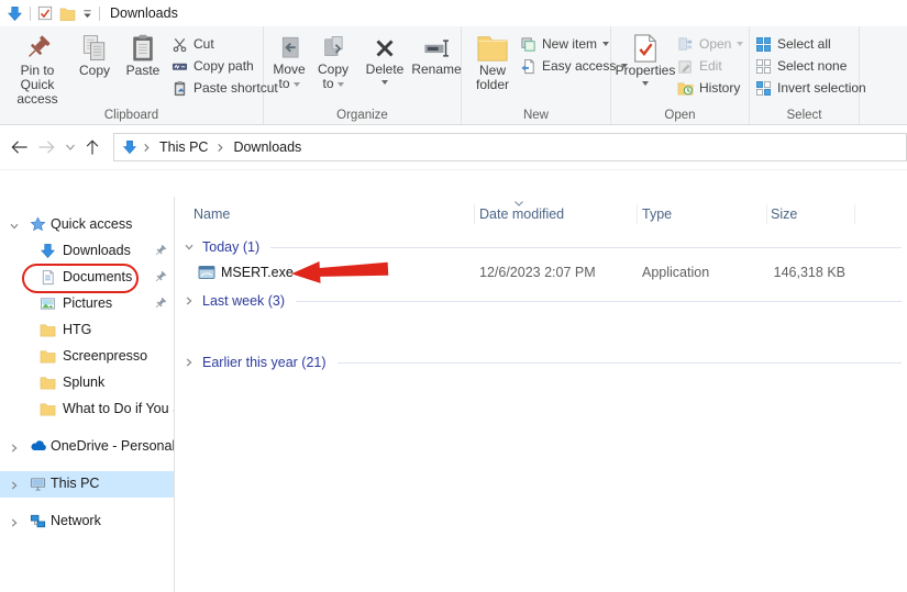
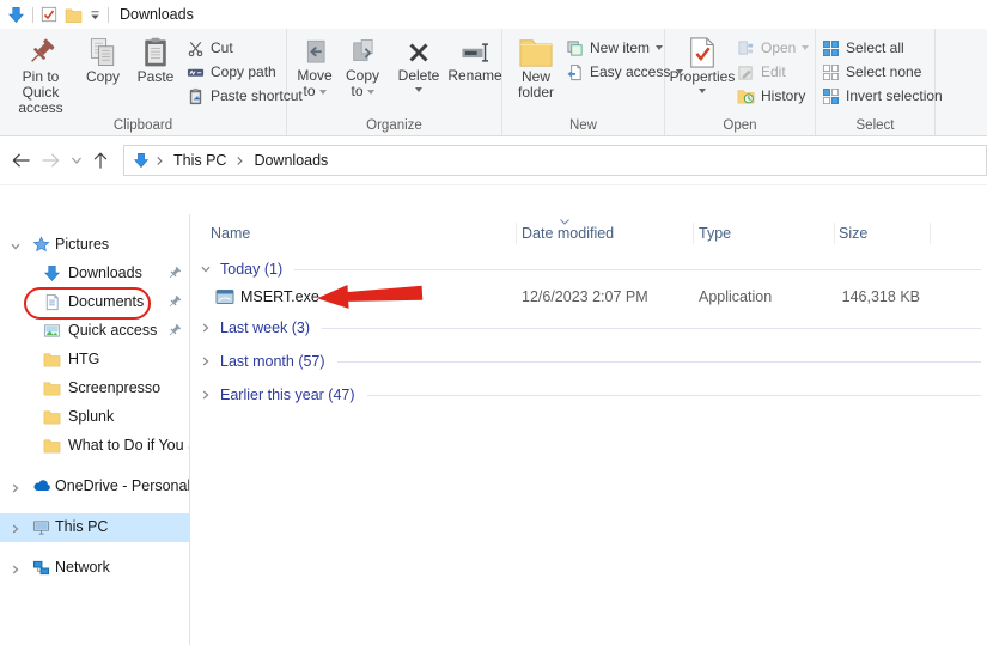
  Downloads
  Pin to Quick access
  Copy
  Paste
  Cut
  Copy path
  Paste shortcut
  Clipboard
  Move
  to
  Copy
  to
  Delete
  Rename
  Organize
  New folder
  New item
  Easy access
  New
  Properties
  Open
  Edit
  History
  Open
  Select all
  Select none
  Invert selection
  Select
  This PC
  Downloads
- Quick access
+ Pictures
  Downloads
  Documents
- Pictures
+ Quick access
  HTG
  Screenpresso
  Splunk
  What to Do if You
  OneDrive - Personal
  This PC
  Network
  Name
  Date modified
  Type
  Size
  Today (1)
  MSERT.exe
  12/6/2023 2:07 PM
  Application
  146,318 KB
  Last week (3)
+ Last month (57)
- Earlier this year (21)
+ Earlier this year (47)
